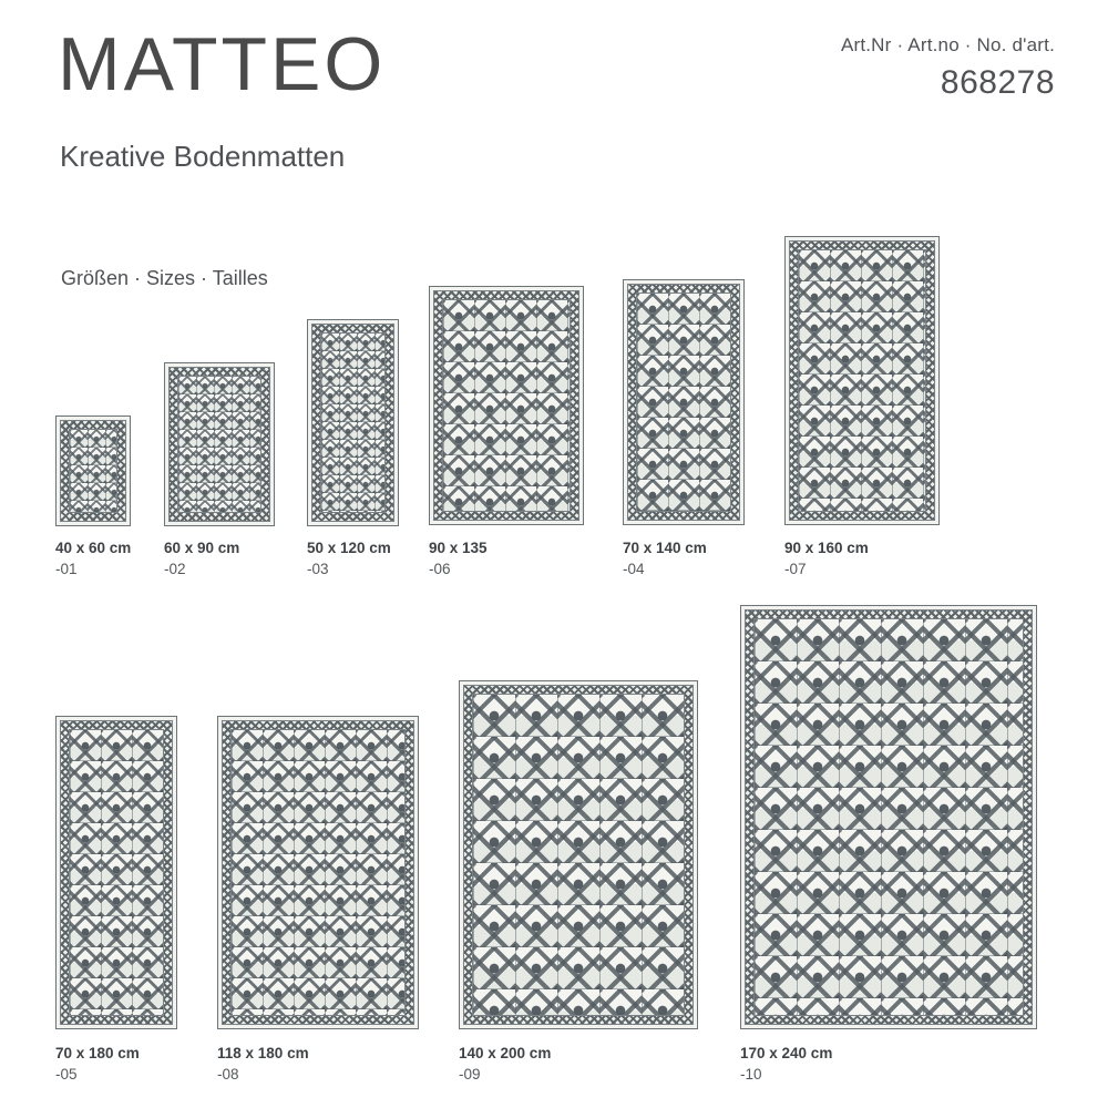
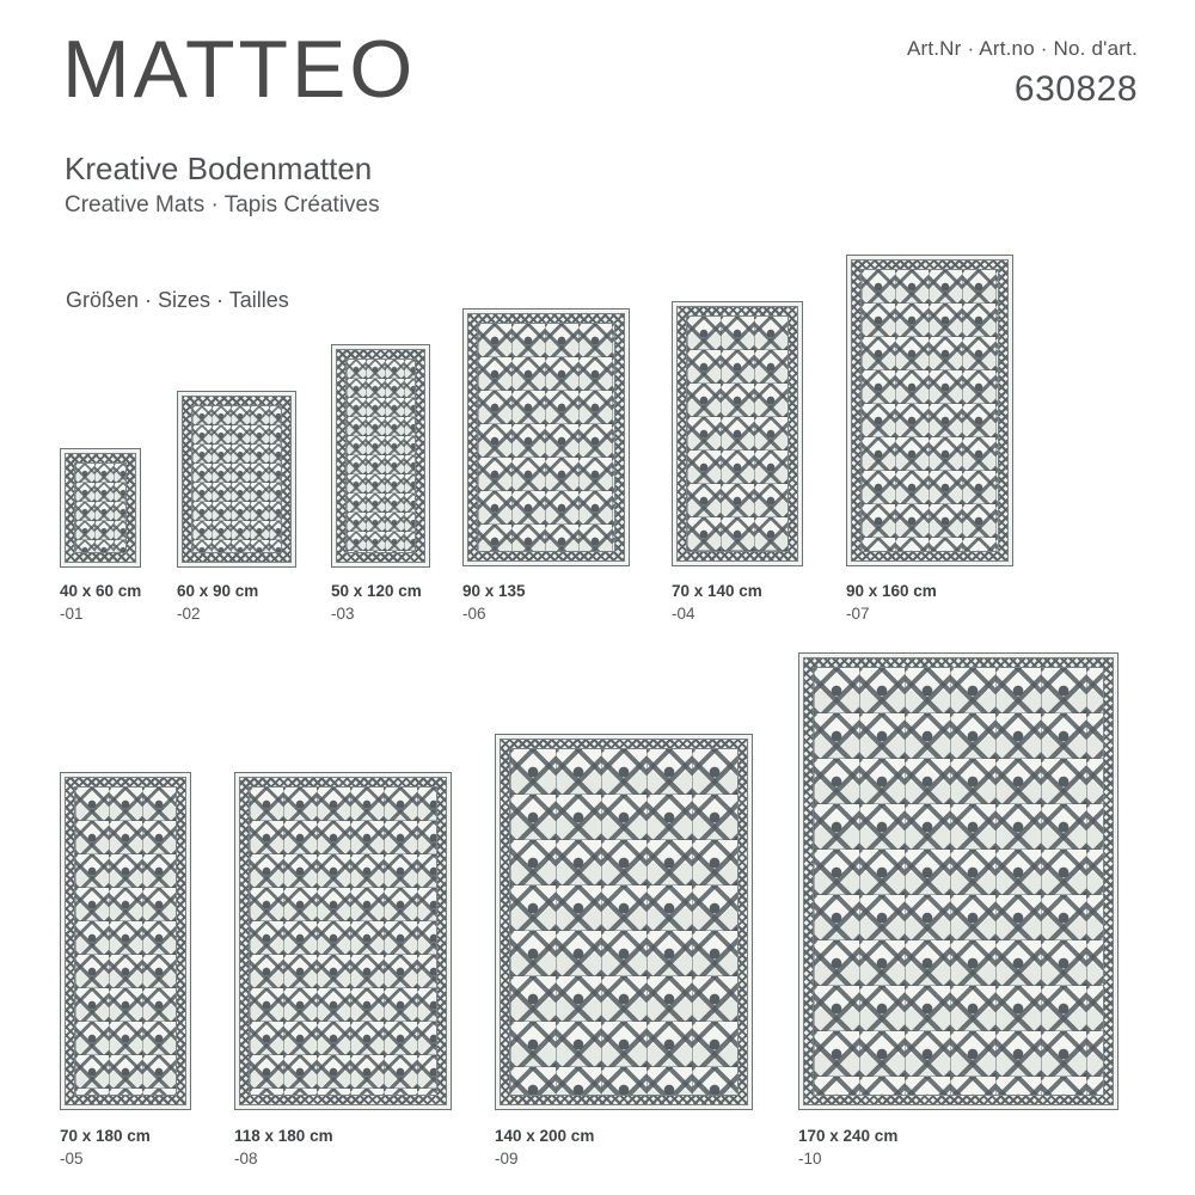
  MATTEO
  Kreative Bodenmatten
+ Creative Mats · Tapis Créatives
  Art.Nr · Art.no · No. d'art.
- 868278
+ 630828
  Größen · Sizes · Tailles
  40 x 60 cm
  -01
  60 x 90 cm
  -02
  50 x 120 cm
  -03
  90 x 135
  -06
  70 x 140 cm
  -04
  90 x 160 cm
  -07
  70 x 180 cm
  -05
  118 x 180 cm
  -08
  140 x 200 cm
  -09
  170 x 240 cm
  -10
